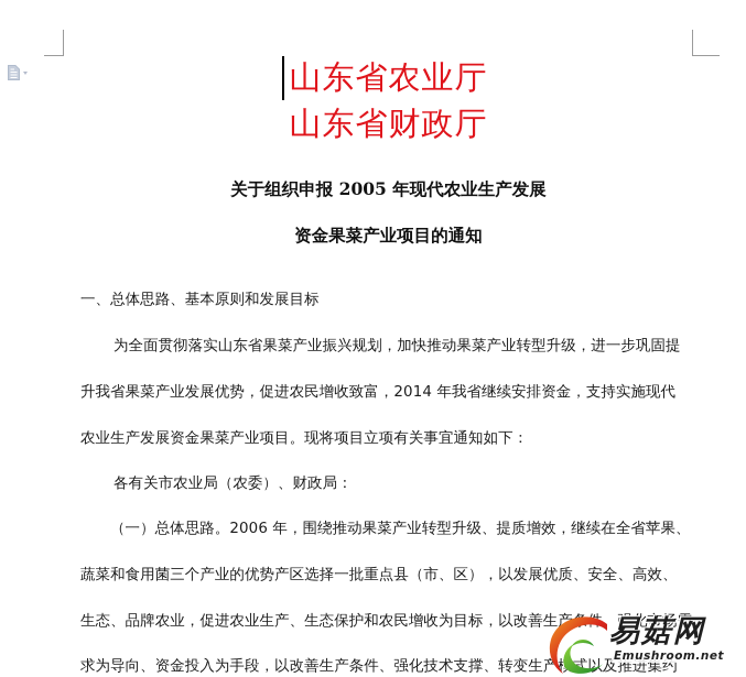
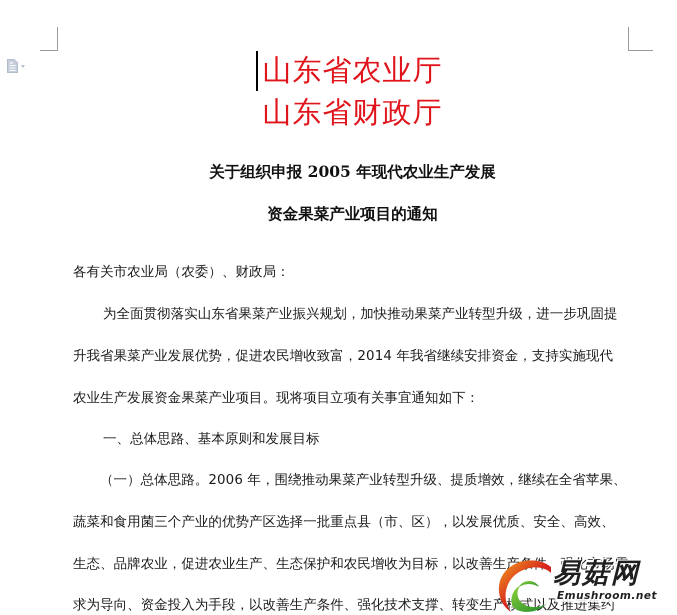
  山东省农业厅
  山东省财政厅
  关于组织申报 2005 年现代农业生产发展
  资金果菜产业项目的通知
- 一、总体思路、基本原则和发展目标
+ 各有关市农业局（农委）、财政局：
  为全面贯彻落实山东省果菜产业振兴规划，加快推动果菜产业转型升级，进一步巩固提
  升我省果菜产业发展优势，促进农民增收致富，2014 年我省继续安排资金，支持实施现代
  农业生产发展资金果菜产业项目。现将项目立项有关事宜通知如下：
- 各有关市农业局（农委）、财政局：
+ 一、总体思路、基本原则和发展目标
  （一）总体思路。2006 年，围绕推动果菜产业转型升级、提质增效，继续在全省苹果、
  蔬菜和食用菌三个产业的优势产区选择一批重点县（市、区），以发展优质、安全、高效、
  生态、品牌农业，促进农业生产、生态保护和农民增收为目标，以改善生产、强化市场需
  求为导向、资金投入为手段，以改善生产条件、强化技术支撑、转变生产式以及推进集约
  易菇网
  Emushroom.net
